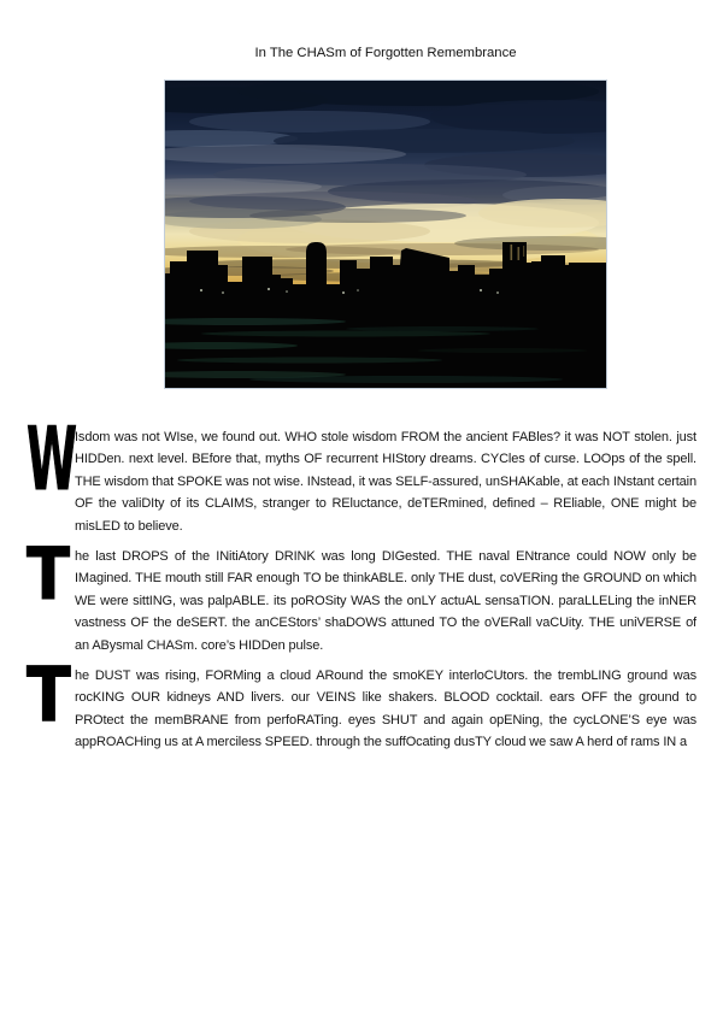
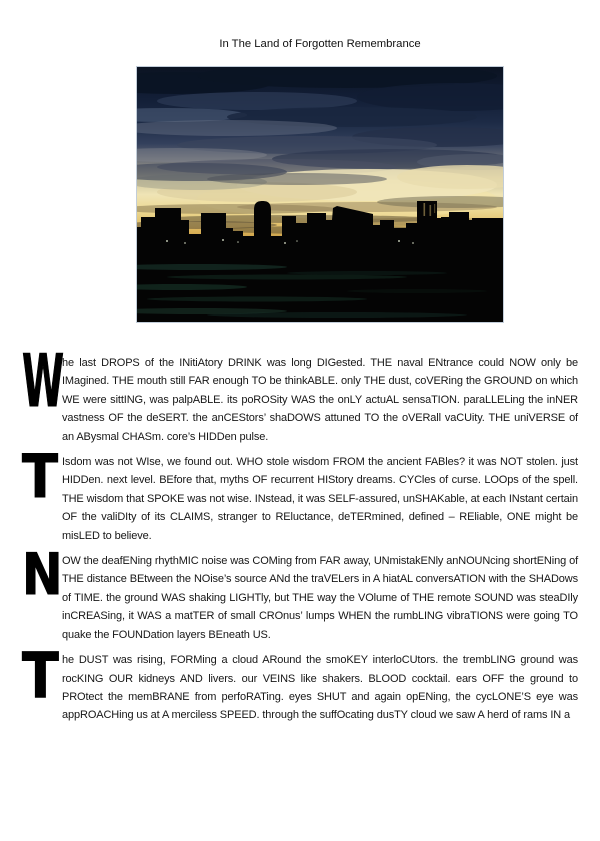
- In The CHASm of Forgotten Remembrance
+ In The Land of Forgotten Remembrance
  W
- Isdom was not WIse, we found out. WHO stole wisdom FROM the ancient FABles? it was NOT stolen. just HIDDen. next level. BEfore that, myths OF recurrent HIStory dreams. CYCles of curse. LOOps of the spell. THE wisdom that SPOKE was not wise. INstead, it was SELF-assured, unSHAKable, at each INstant certain OF the valiDIty of its CLAIMS, stranger to REluctance, deTERmined, defined – REliable, ONE might be misLED to believe.
+ he last DROPS of the INitiAtory DRINK was long DIGested. THE naval ENtrance could NOW only be IMagined. THE mouth still FAR enough TO be thinkABLE. only THE dust, coVERing the GROUND on which WE were sittING, was palpABLE. its poROSity WAS the onLY actuAL sensaTION. paraLLELing the inNER vastness OF the deSERT. the anCEStors’ shaDOWS attuned TO the oVERall vaCUity. THE uniVERSE of an ABysmal CHASm. core’s HIDDen pulse.
  T
- he last DROPS of the INitiAtory DRINK was long DIGested. THE naval ENtrance could NOW only be IMagined. THE mouth still FAR enough TO be thinkABLE. only THE dust, coVERing the GROUND on which WE were sittING, was palpABLE. its poROSity WAS the onLY actuAL sensaTION. paraLLELing the inNER vastness OF the deSERT. the anCEStors’ shaDOWS attuned TO the oVERall vaCUity. THE uniVERSE of an ABysmal CHASm. core’s HIDDen pulse.
+ Isdom was not WIse, we found out. WHO stole wisdom FROM the ancient FABles? it was NOT stolen. just HIDDen. next level. BEfore that, myths OF recurrent HIStory dreams. CYCles of curse. LOOps of the spell. THE wisdom that SPOKE was not wise. INstead, it was SELF-assured, unSHAKable, at each INstant certain OF the valiDIty of its CLAIMS, stranger to REluctance, deTERmined, defined – REliable, ONE might be misLED to believe.
+ N
+ OW the deafENing rhythMIC noise was COMing from FAR away, UNmistakENly anNOUNcing shortENing of THE distance BEtween the NOise’s source ANd the traVELers in A hiatAL conversATION with the SHADows of TIME. the ground WAS shaking LIGHTly, but THE way the VOlume of THE remote SOUND was steaDIly inCREASing, it WAS a matTER of small CROnus’ lumps WHEN the rumbLING vibraTIONS were going TO quake the FOUNDation layers BEneath US.
  T
  he DUST was rising, FORMing a cloud ARound the smoKEY interloCUtors. the trembLING ground was rocKING OUR kidneys AND livers. our VEINS like shakers. BLOOD cocktail. ears OFF the ground to PROtect the memBRANE from perfoRATing. eyes SHUT and again opENing, the cycLONE’S eye was appROACHing us at A merciless SPEED. through the suffOcating dusTY cloud we saw A herd of rams IN a
